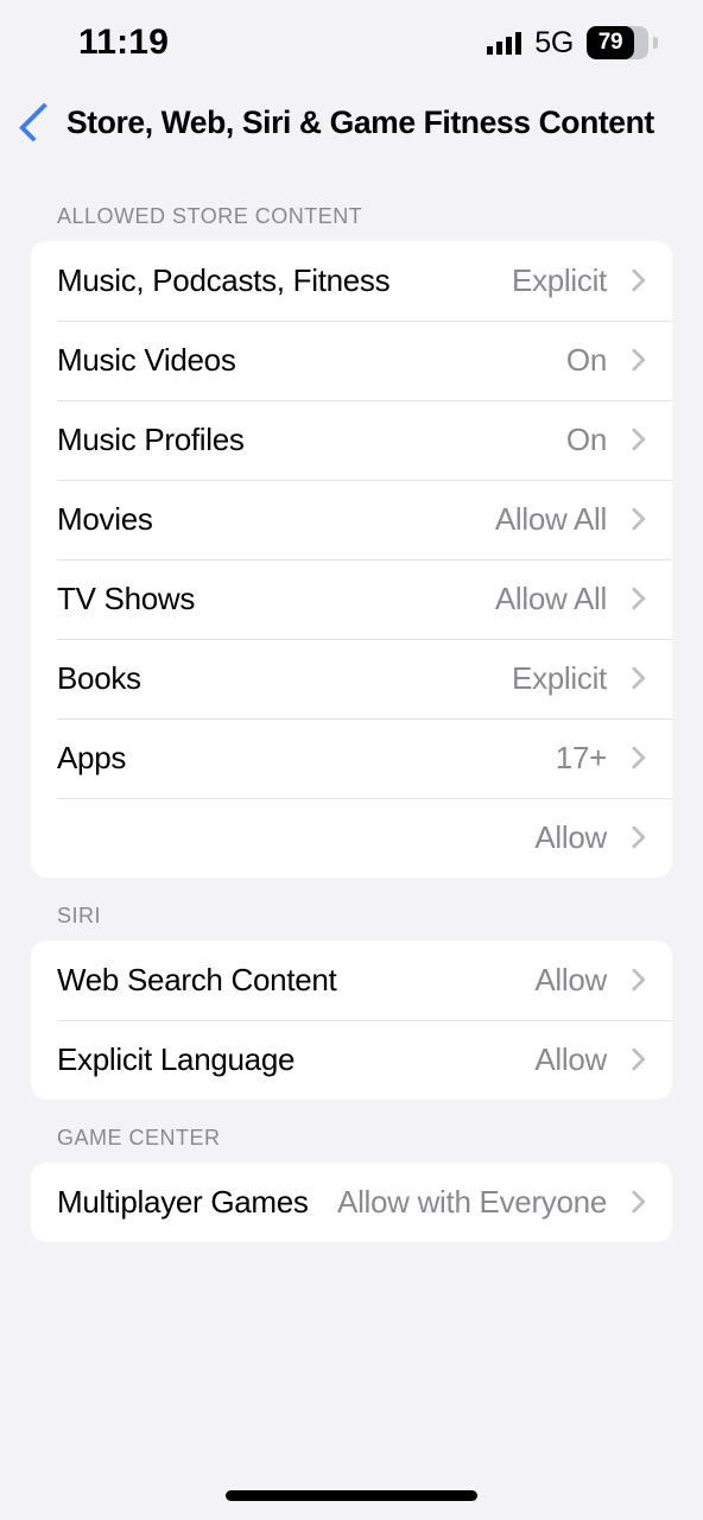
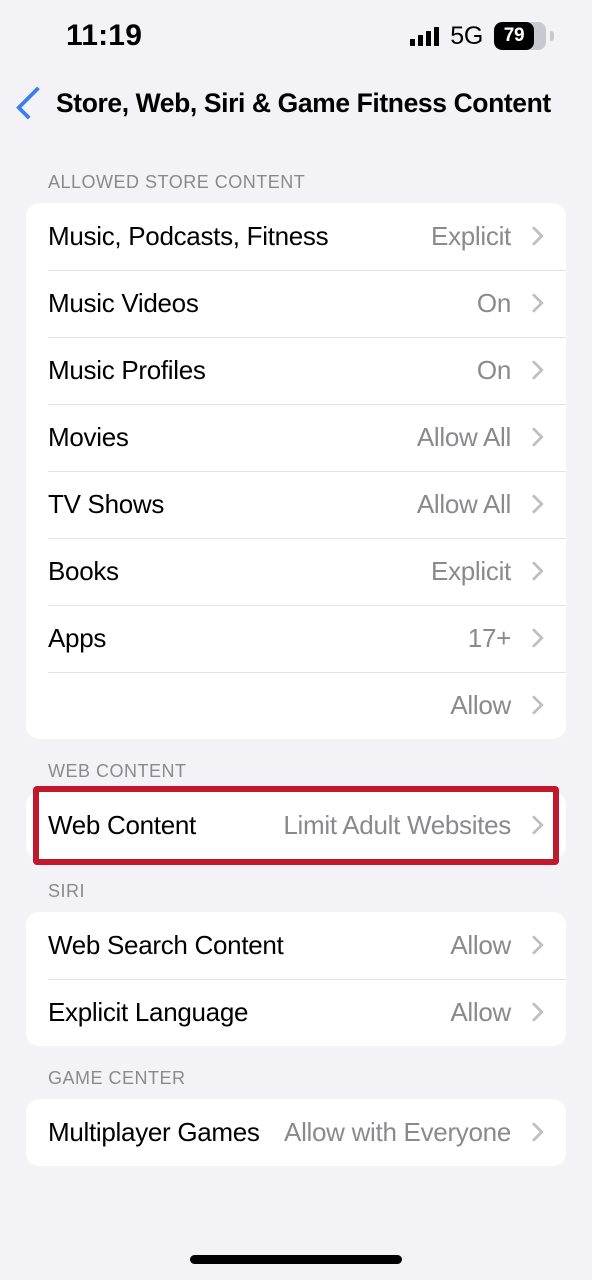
  11:19
  5G
  79
  Store, Web, Siri & Game Fitness Content
  ALLOWED STORE CONTENT
  Music, Podcasts, Fitness
  Explicit
  Music Videos
  On
  Music Profiles
  On
  Movies
  Allow All
  TV Shows
  Allow All
  Books
  Explicit
  Apps
  17+
  Allow
+ WEB CONTENT
+ Web Content
+ Limit Adult Websites
  SIRI
  Web Search Content
  Allow
  Explicit Language
  Allow
  GAME CENTER
  Multiplayer Games
  Allow with Everyone
